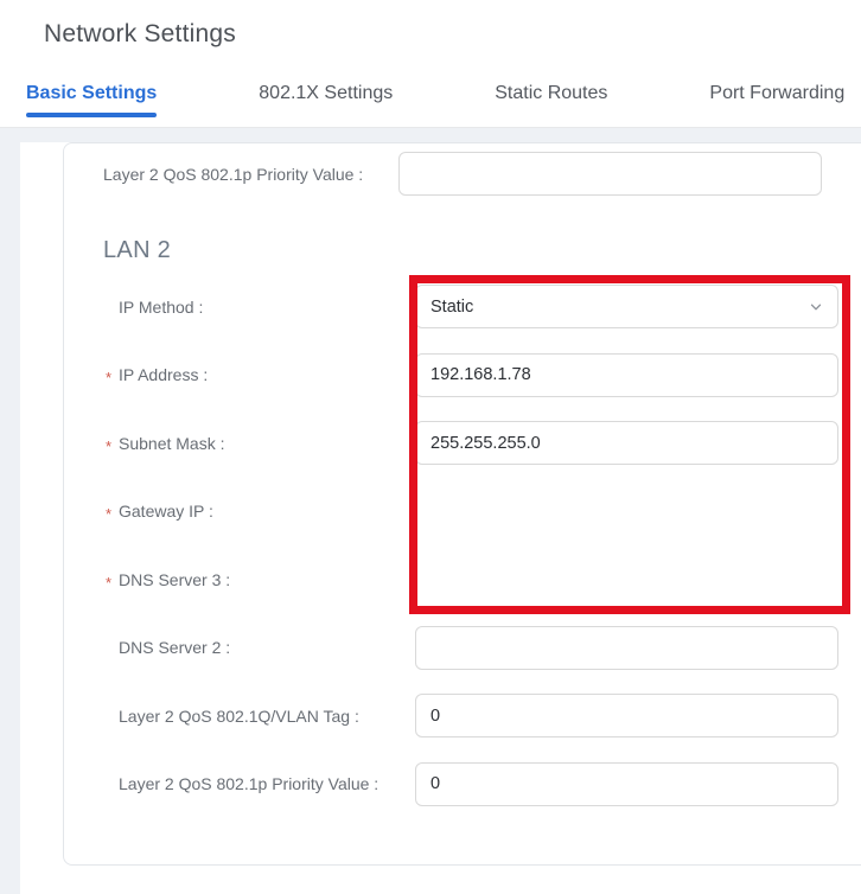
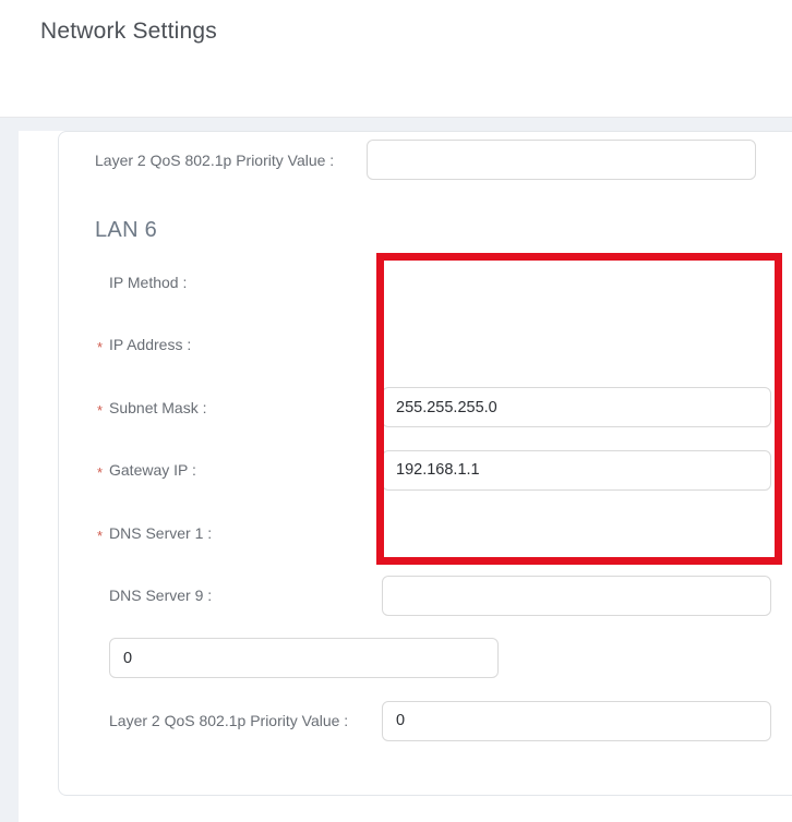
  Network Settings
- Basic Settings
- 802.1X Settings
- Static Routes
- Port Forwarding
  Layer 2 QoS 802.1p Priority Value :
- LAN 2
+ LAN 6
  IP Method :
- Static
  *
  IP Address :
- 192.168.1.78
  *
  Subnet Mask :
  255.255.255.0
  *
  Gateway IP :
+ 192.168.1.1
  *
- DNS Server 3 :
+ DNS Server 1 :
- DNS Server 2 :
+ DNS Server 9 :
- Layer 2 QoS 802.1Q/VLAN Tag :
  0
  Layer 2 QoS 802.1p Priority Value :
  0
